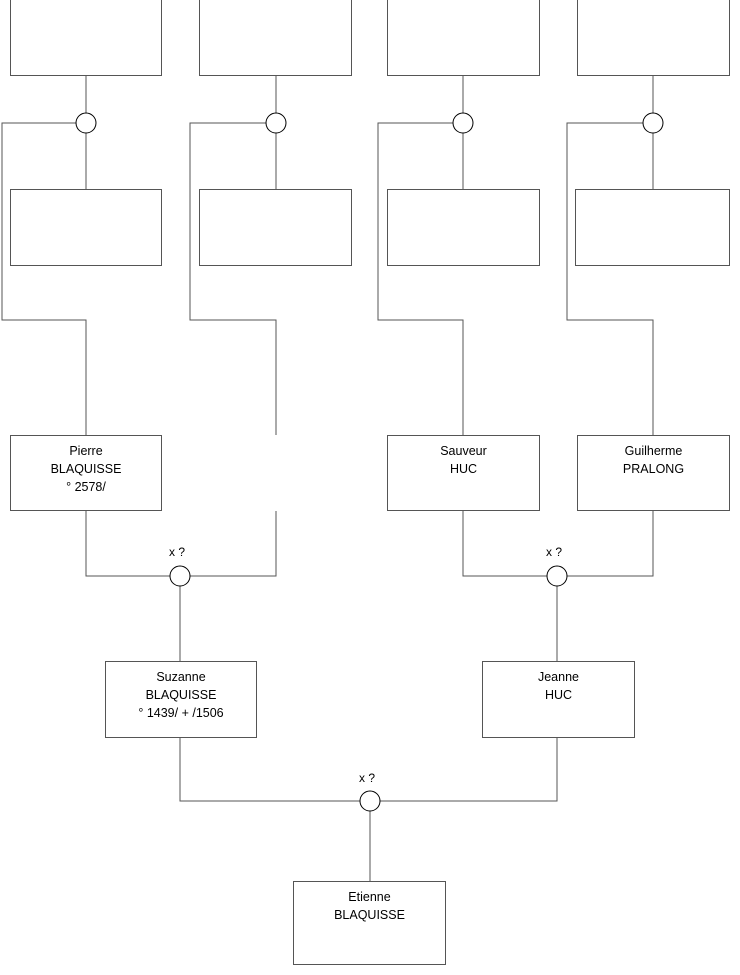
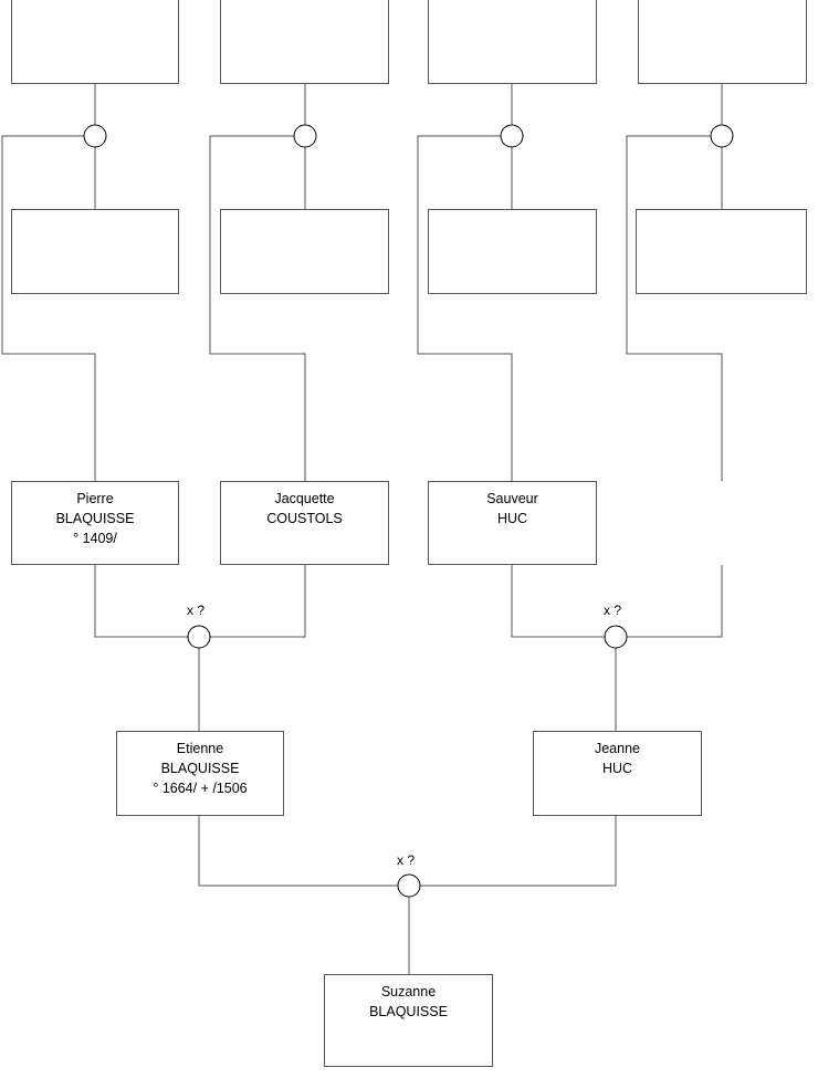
  x ?
  x ?
  x ?
  Pierre
  BLAQUISSE
- ° 2578/
+ ° 1409/
+ Jacquette
+ COUSTOLS
  Sauveur
  HUC
- Guilherme
- PRALONG
- Suzanne
+ Etienne
  BLAQUISSE
- ° 1439/ + /1506
+ ° 1664/ + /1506
  Jeanne
  HUC
- Etienne
+ Suzanne
  BLAQUISSE
